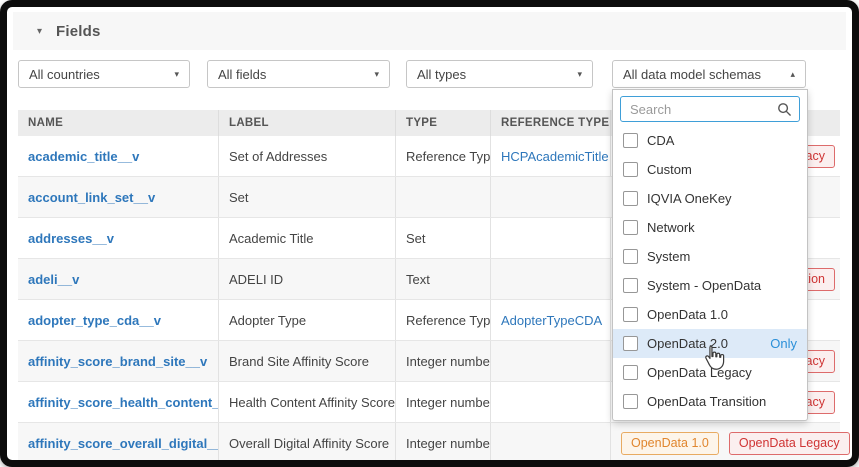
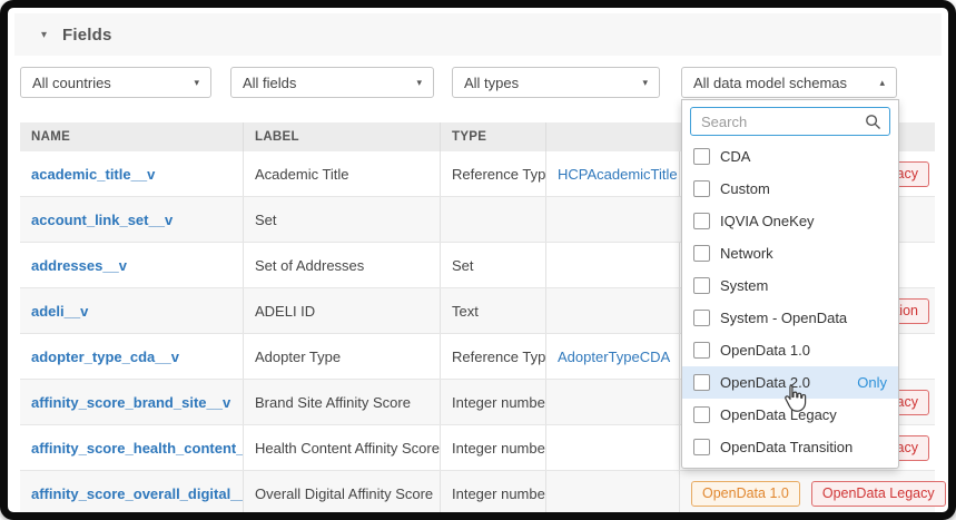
  ▾
  Fields
  All countries
  ▾
  All fields
  ▾
  All types
  ▾
  All data model schemas
  ▴
  NAME
  LABEL
  TYPE
- REFERENCE TYPE
  academic_title__v
- Set of Addresses
+ Academic Title
  Reference Typ
  HCPAcademicTitle
  account_link_set__v
  Set
  addresses__v
- Academic Title
+ Set of Addresses
  Set
  adeli__v
  ADELI ID
  Text
  adopter_type_cda__v
  Adopter Type
  Reference Typ
  AdopterTypeCDA
  affinity_score_brand_site__v
  Brand Site Affinity Score
  Integer numbe
  affinity_score_health_content_
  Health Content Affinity Score
  Integer numbe
  affinity_score_overall_digital_
  Overall Digital Affinity Score
  Integer numbe
  OpenData 1.0
  OpenData Legacy
  Search
  CDA
  Custom
  IQVIA OneKey
  Network
  System
  System - OpenData
  OpenData 1.0
  OpenData 2.0
  Only
  OpenData Legacy
  OpenData Transition
